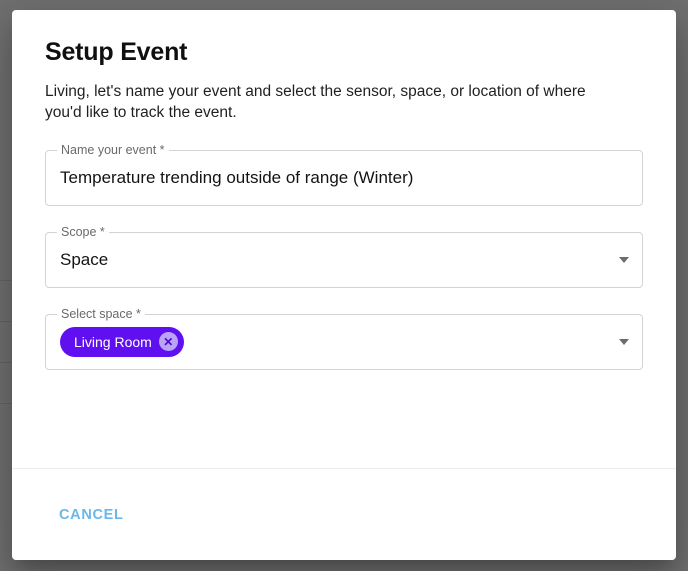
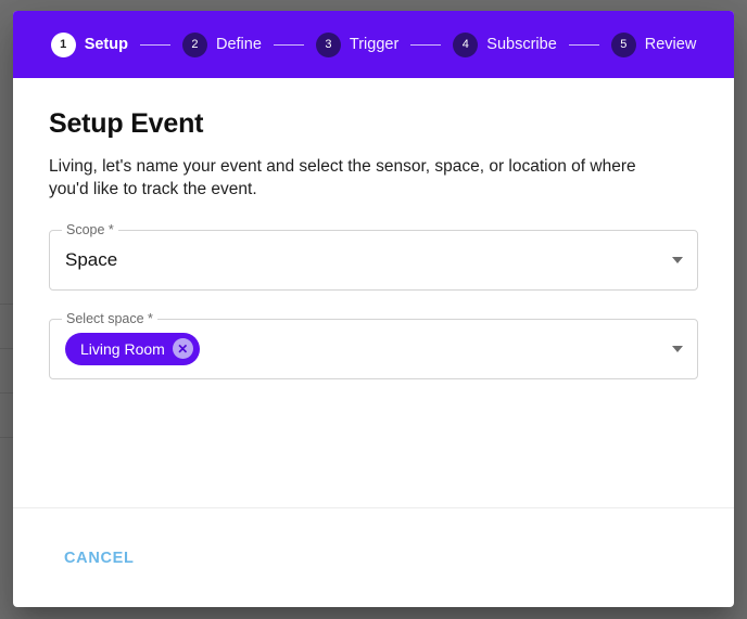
+ 1
+ Setup
+ 2
+ Define
+ 3
+ Trigger
+ 4
+ Subscribe
+ 5
+ Review
  Setup Event
  Living, let's name your event and select the sensor, space, or location of where you'd like to track the event.
- Name your event *
- Temperature trending outside of range (Winter)
  Scope *
  Space
  Select space *
  Living Room
  ✕
  CANCEL
